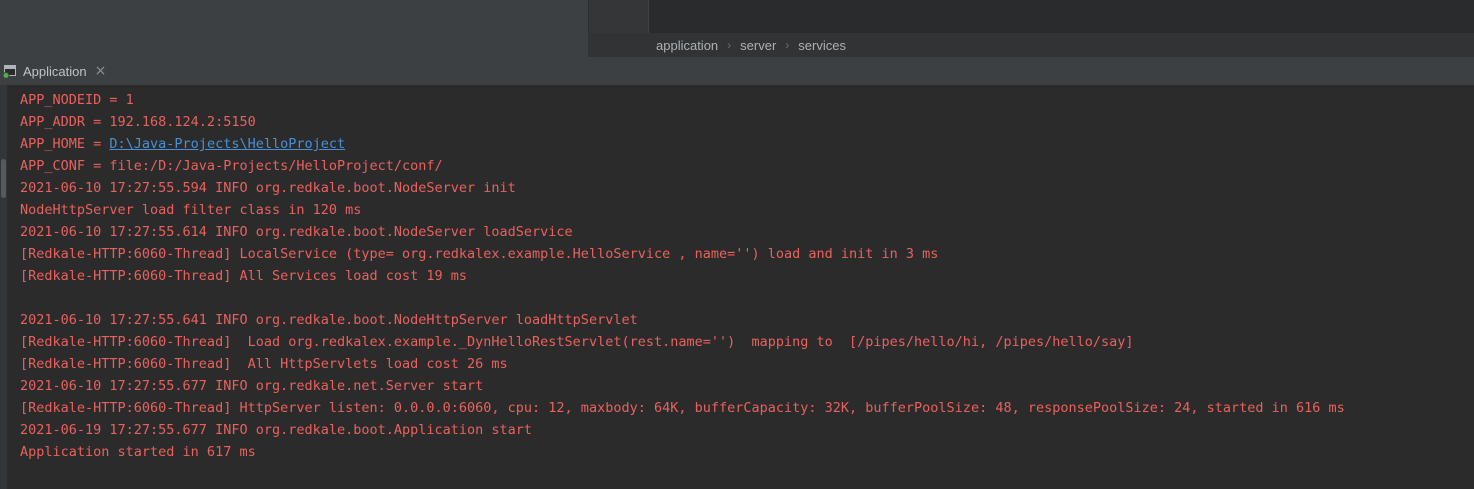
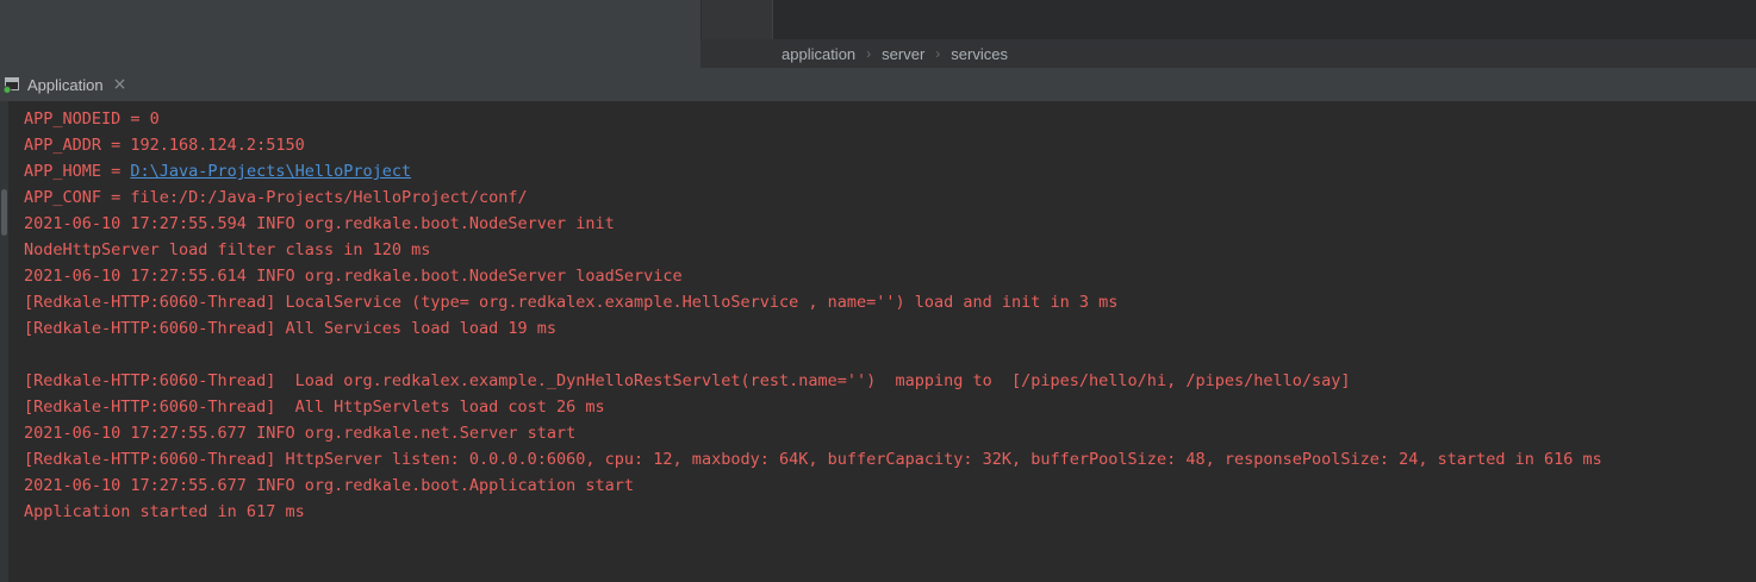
  application
  ›
  server
  ›
  services
  Application
  ×
- APP_NODEID = 1
+ APP_NODEID = 0
  APP_ADDR = 192.168.124.2:5150
  APP_HOME = D:\Java-Projects\HelloProject
  APP_CONF = file:/D:/Java-Projects/HelloProject/conf/
  2021-06-10 17:27:55.594 INFO org.redkale.boot.NodeServer init
  NodeHttpServer load filter class in 120 ms
  2021-06-10 17:27:55.614 INFO org.redkale.boot.NodeServer loadService
  [Redkale-HTTP:6060-Thread] LocalService (type= org.redkalex.example.HelloService , name='') load and init in 3 ms
- [Redkale-HTTP:6060-Thread] All Services load cost 19 ms
+ [Redkale-HTTP:6060-Thread] All Services load load 19 ms
- 2021-06-10 17:27:55.641 INFO org.redkale.boot.NodeHttpServer loadHttpServlet
  [Redkale-HTTP:6060-Thread] Load org.redkalex.example._DynHelloRestServlet(rest.name='') mapping to [/pipes/hello/hi, /pipes/hello/say]
  [Redkale-HTTP:6060-Thread] All HttpServlets load cost 26 ms
  2021-06-10 17:27:55.677 INFO org.redkale.net.Server start
  [Redkale-HTTP:6060-Thread] HttpServer listen: 0.0.0.0:6060, cpu: 12, maxbody: 64K, bufferCapacity: 32K, bufferPoolSize: 48, responsePoolSize: 24, started in 616 ms
- 2021-06-19 17:27:55.677 INFO org.redkale.boot.Application start
+ 2021-06-10 17:27:55.677 INFO org.redkale.boot.Application start
  Application started in 617 ms
